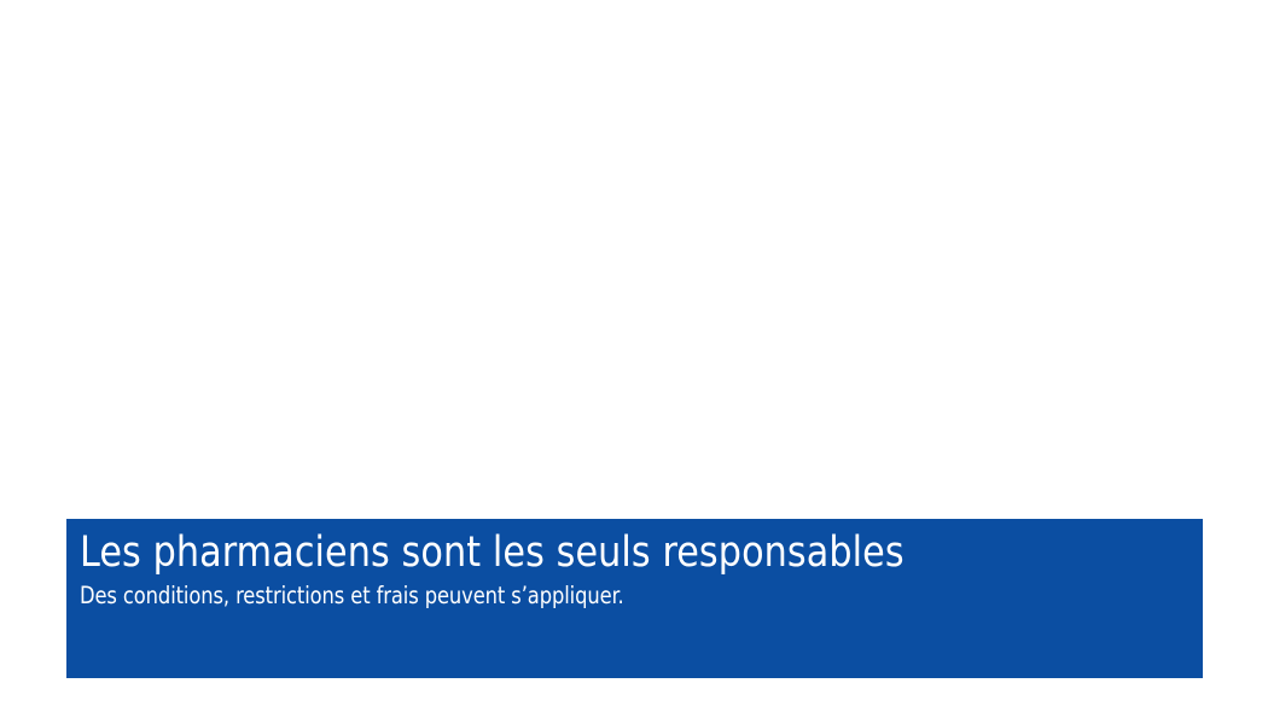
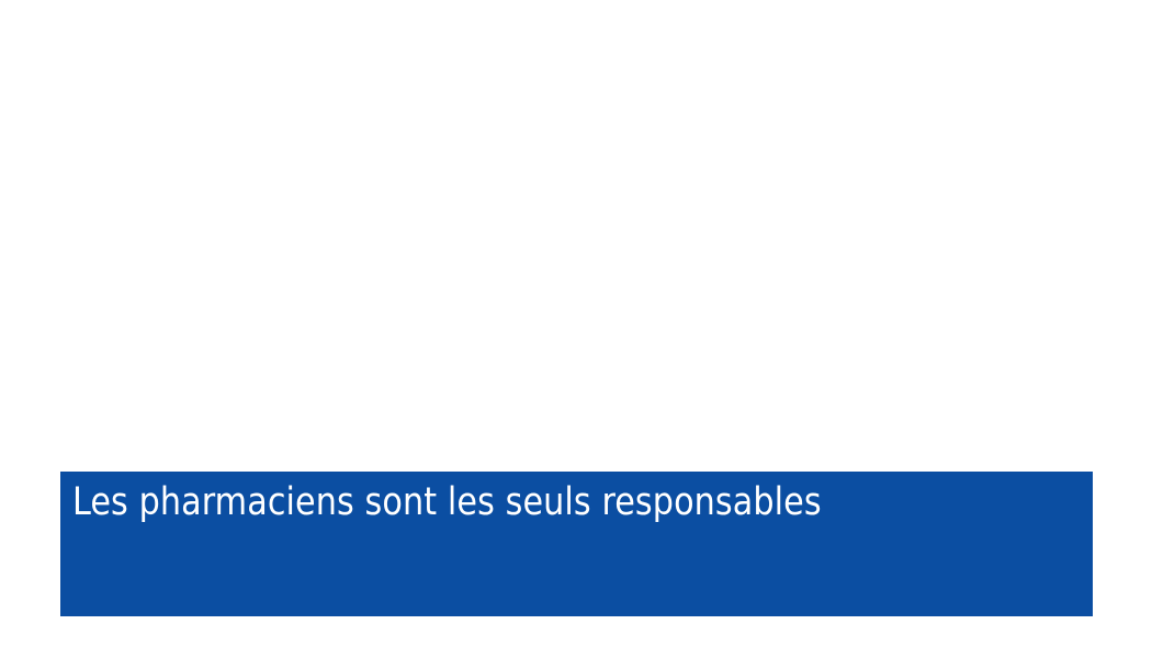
  Les pharmaciens sont les seuls responsables
- Des conditions, restrictions et frais peuvent s’appliquer.
